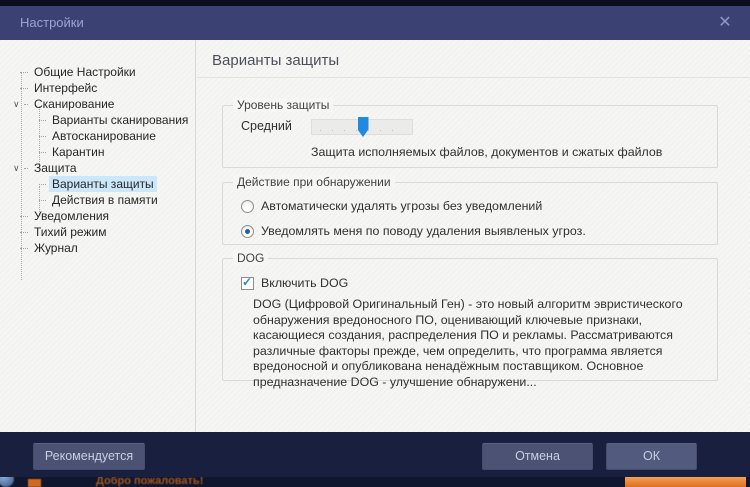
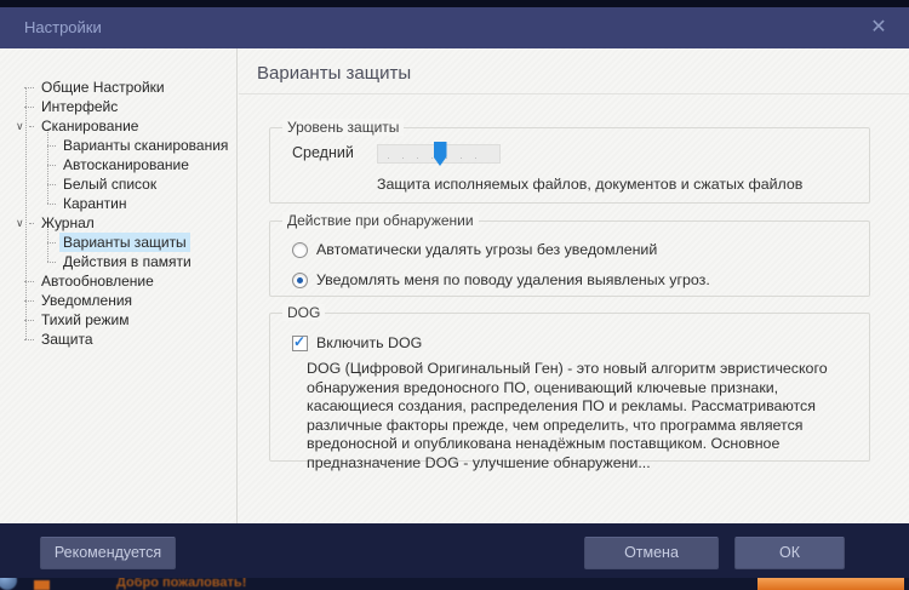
  Настройки
  ✕
  Общие Настройки
  Интерфейс
  ∨
  Сканирование
  Варианты сканирования
  Автосканирование
+ Белый список
  Карантин
  ∨
- Защита
+ Журнал
  Варианты защиты
  Действия в памяти
+ Автообновление
  Уведомления
  Тихий режим
- Журнал
+ Защита
  Варианты защиты
  Уровень защиты
  Средний
  Защита исполняемых файлов, документов и сжатых файлов
  Действие при обнаружении
  Автоматически удалять угрозы без уведомлений
  Уведомлять меня по поводу удаления выявленых угроз.
  DOG
  ✓
  Включить DOG
  DOG (Цифровой Оригинальный Ген) - это новый алгоритм эвристического обнаружения вредоносного ПО, оценивающий ключевые признаки, касающиеся создания, распределения ПО и рекламы. Рассматриваются различные факторы прежде, чем определить, что программа является вредоносной и опубликована ненадёжным поставщиком. Основное предназначение DOG - улучшение обнаружени...
  Рекомендуется
  Отмена
  ОК
  Добро пожаловать!
